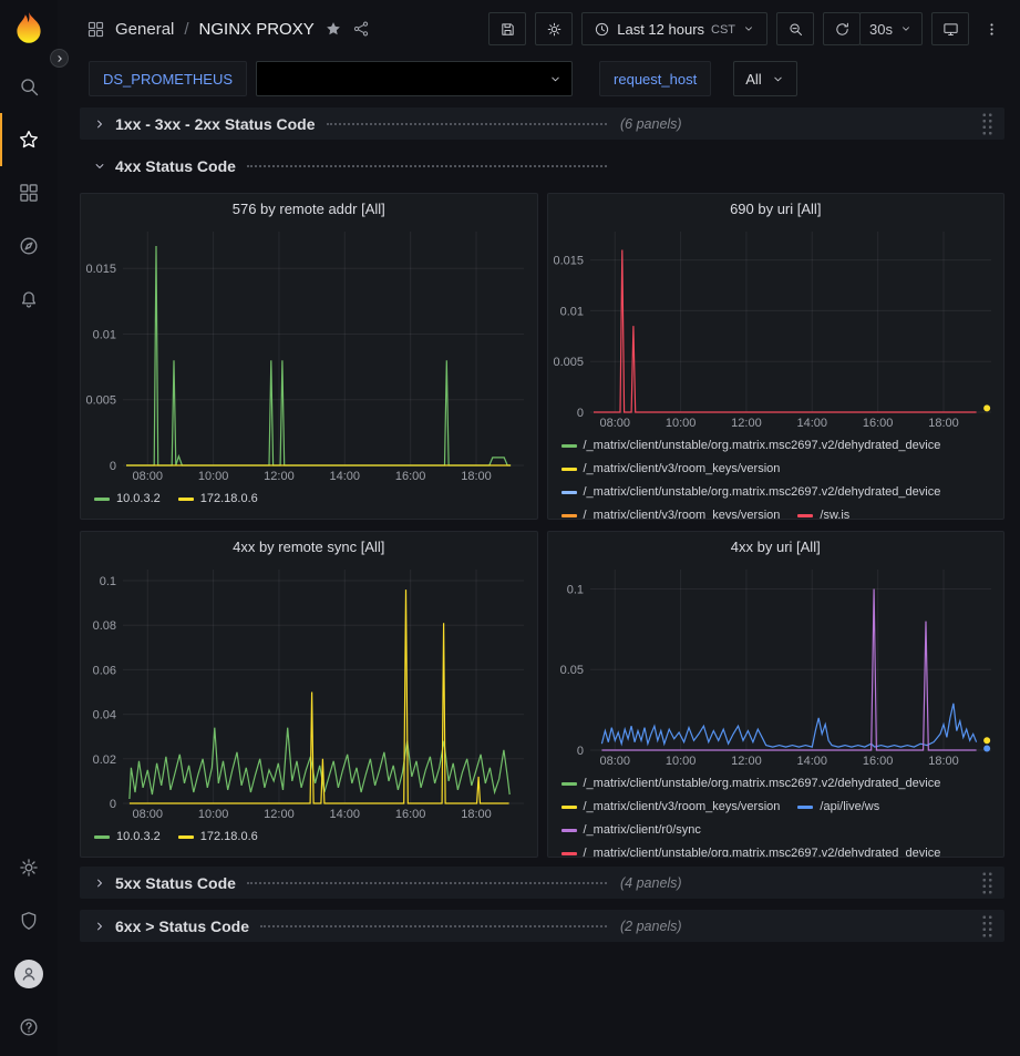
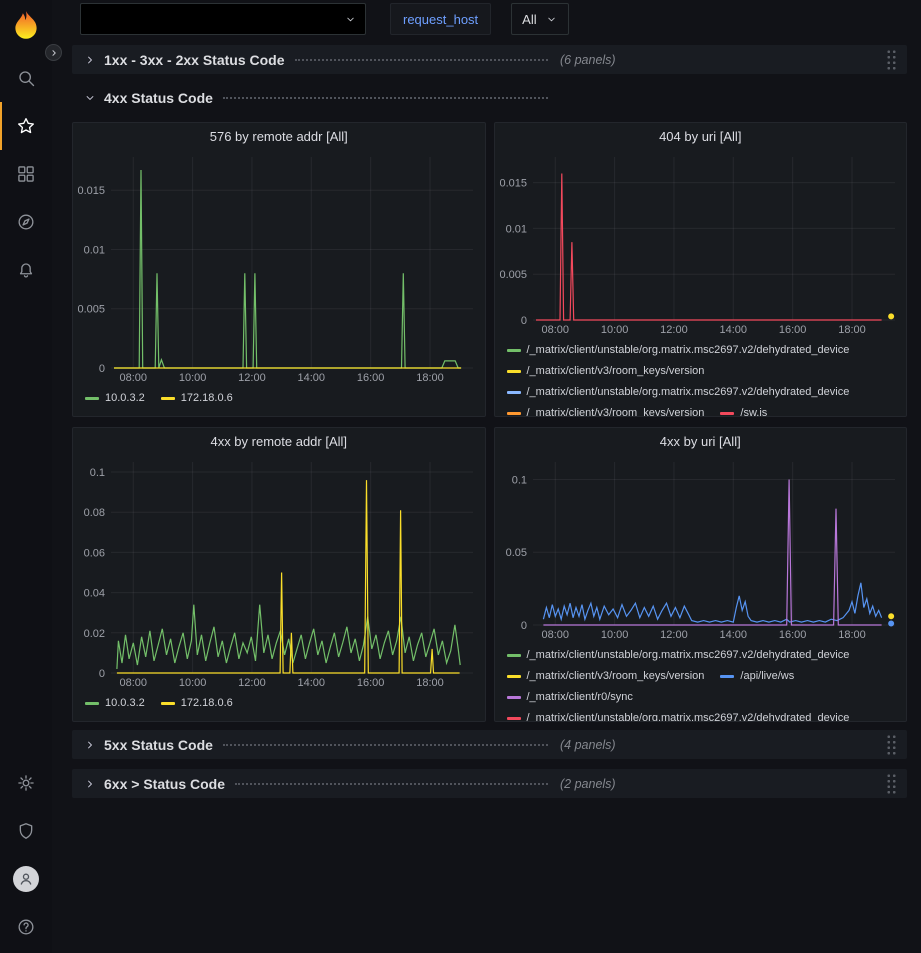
- General
- /
- NGINX PROXY
- Last 12 hours
- CST
- 30s
- DS_PROMETHEUS
  request_host
  All
  1xx - 3xx - 2xx Status Code
  (6 panels)
  4xx Status Code
  576 by remote addr [All]
  08:00
  10:00
  12:00
  14:00
  16:00
  18:00
  0
  0.005
  0.01
  0.015
  10.0.3.2
  172.18.0.6
- 690 by uri [All]
+ 404 by uri [All]
  08:00
  10:00
  12:00
  14:00
  16:00
  18:00
  0
  0.005
  0.01
  0.015
  /_matrix/client/unstable/org.matrix.msc2697.v2/dehydrated_device
  /_matrix/client/v3/room_keys/version
  /_matrix/client/unstable/org.matrix.msc2697.v2/dehydrated_device
  /_matrix/client/v3/room_keys/version
  /sw.js
- 4xx by remote sync [All]
+ 4xx by remote addr [All]
  08:00
  10:00
  12:00
  14:00
  16:00
  18:00
  0
  0.02
  0.04
  0.06
  0.08
  0.1
  10.0.3.2
  172.18.0.6
  4xx by uri [All]
  08:00
  10:00
  12:00
  14:00
  16:00
  18:00
  0
  0.05
  0.1
  /_matrix/client/unstable/org.matrix.msc2697.v2/dehydrated_device
  /_matrix/client/v3/room_keys/version
  /api/live/ws
  /_matrix/client/r0/sync
  /_matrix/client/unstable/org.matrix.msc2697.v2/dehydrated_device
  5xx Status Code
  (4 panels)
  6xx > Status Code
  (2 panels)
